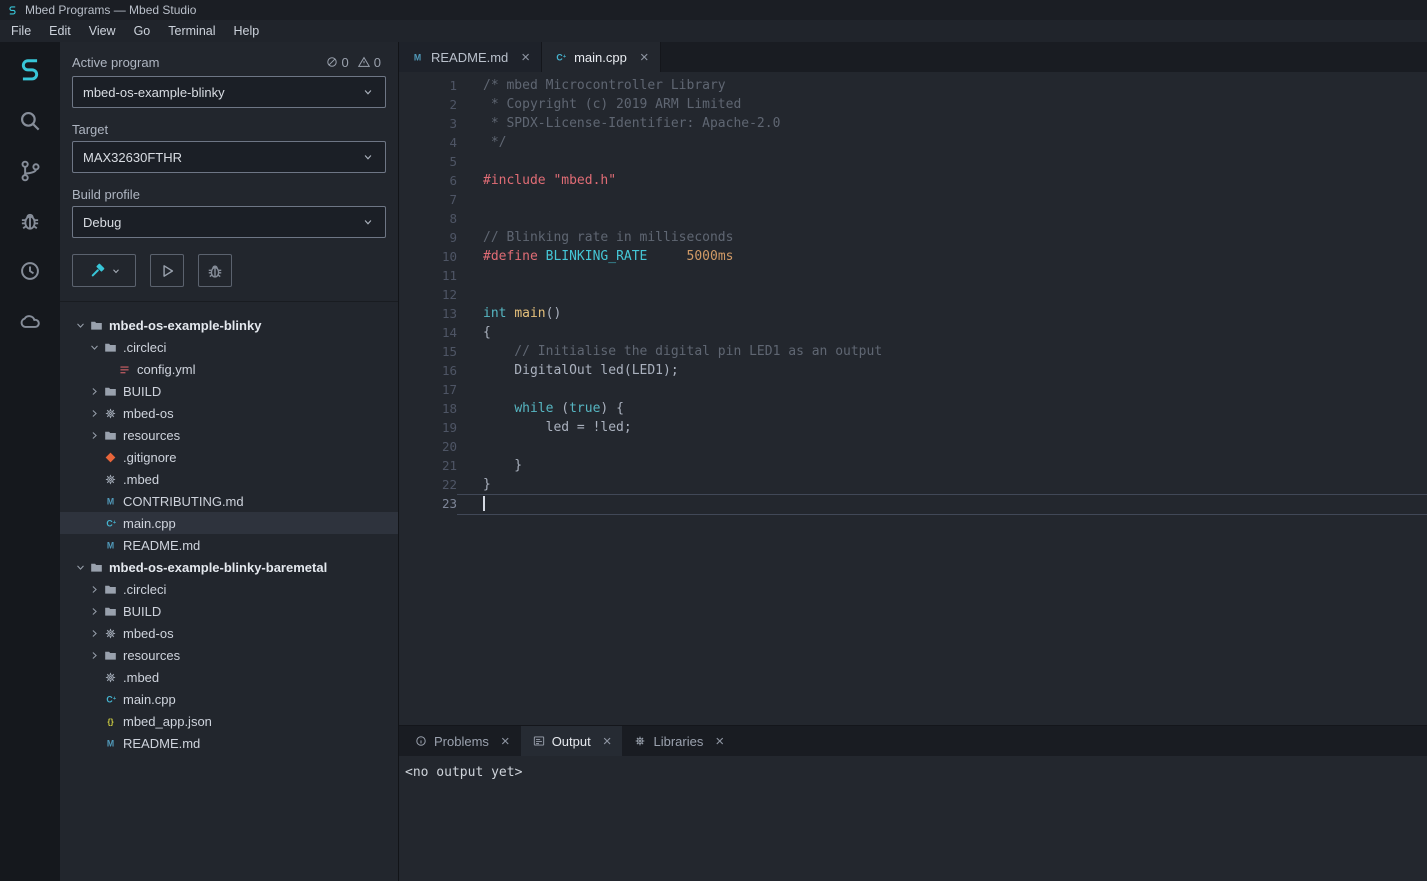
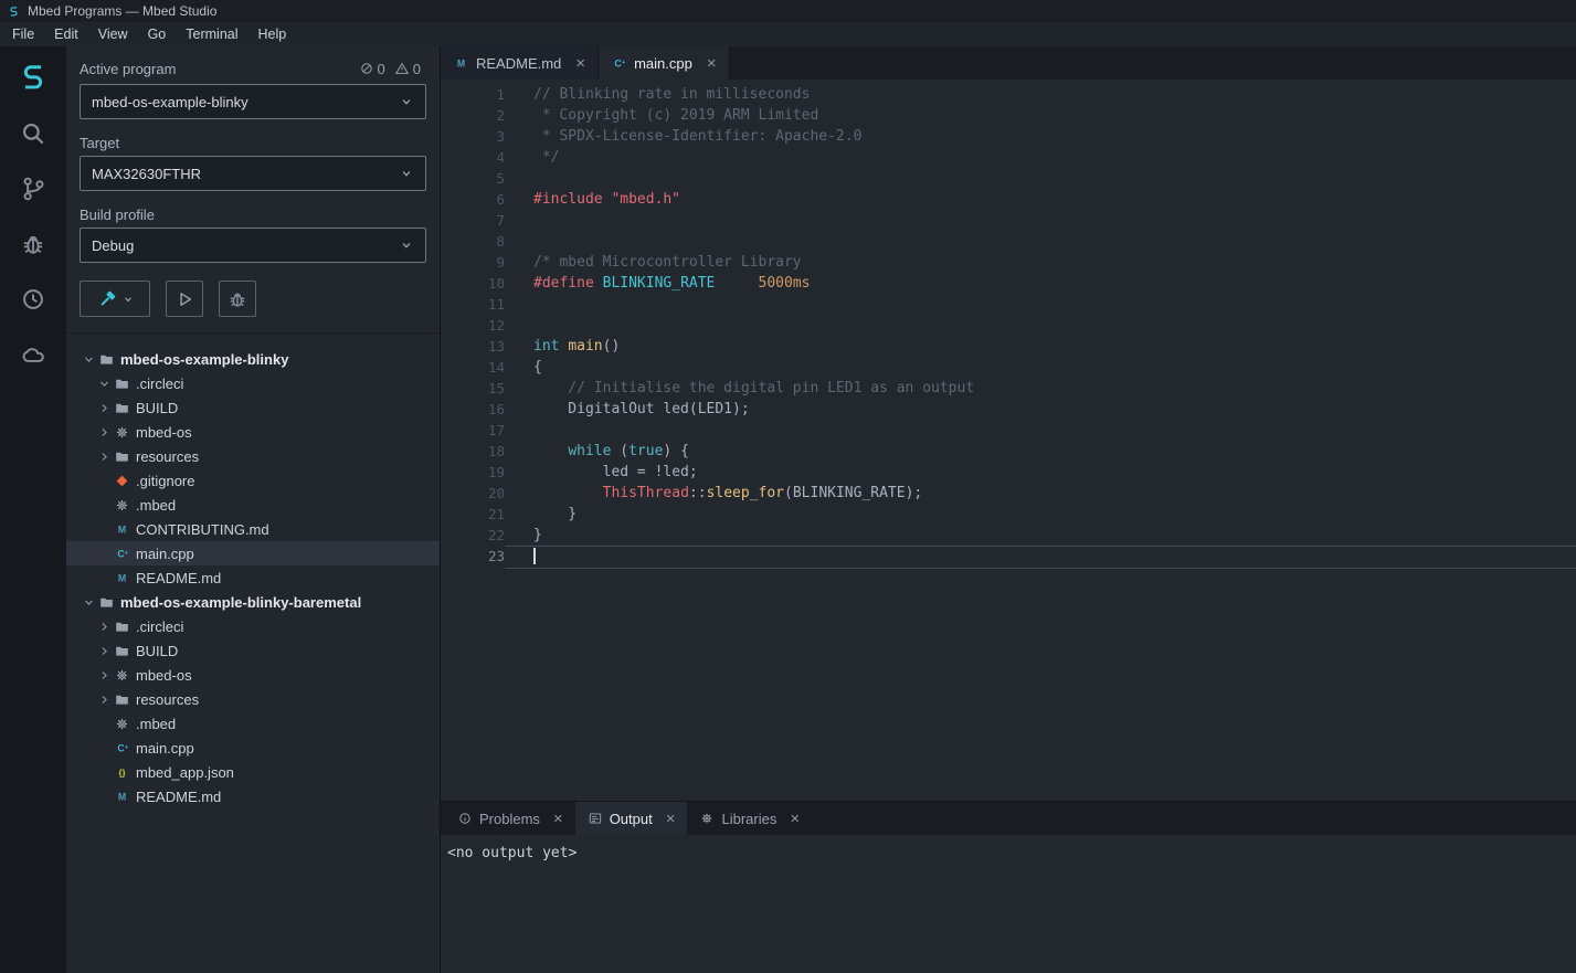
  Mbed Programs — Mbed Studio
  File
  Edit
  View
  Go
  Terminal
  Help
  Active program
  0
  0
  mbed-os-example-blinky
  Target
  MAX32630FTHR
  Build profile
  Debug
  mbed-os-example-blinky
  .circleci
- config.yml
  BUILD
  mbed-os
  resources
  .gitignore
  .mbed
  CONTRIBUTING.md
  main.cpp
  README.md
  mbed-os-example-blinky-baremetal
  .circleci
  BUILD
  mbed-os
  resources
  .mbed
  main.cpp
  mbed_app.json
  README.md
  README.md
  ×
  main.cpp
  ×
  1
- /* mbed Microcontroller Library
+ // Blinking rate in milliseconds
  2
  * Copyright (c) 2019 ARM Limited
  3
  * SPDX-License-Identifier: Apache-2.0
  4
  */
  5
  6
  #include "mbed.h"
  7
  8
  9
- // Blinking rate in milliseconds
+ /* mbed Microcontroller Library
  10
  #define BLINKING_RATE 5000ms
  11
  12
  13
  int main()
  14
  {
  15
  // Initialise the digital pin LED1 as an output
  16
  DigitalOut led(LED1);
  17
  18
  while (true) {
  19
  led = !led;
  20
+ ThisThread::sleep_for(BLINKING_RATE);
  21
  }
  22
  }
  23
  Problems
  ×
  Output
  ×
  Libraries
  ×
  <no output yet>
